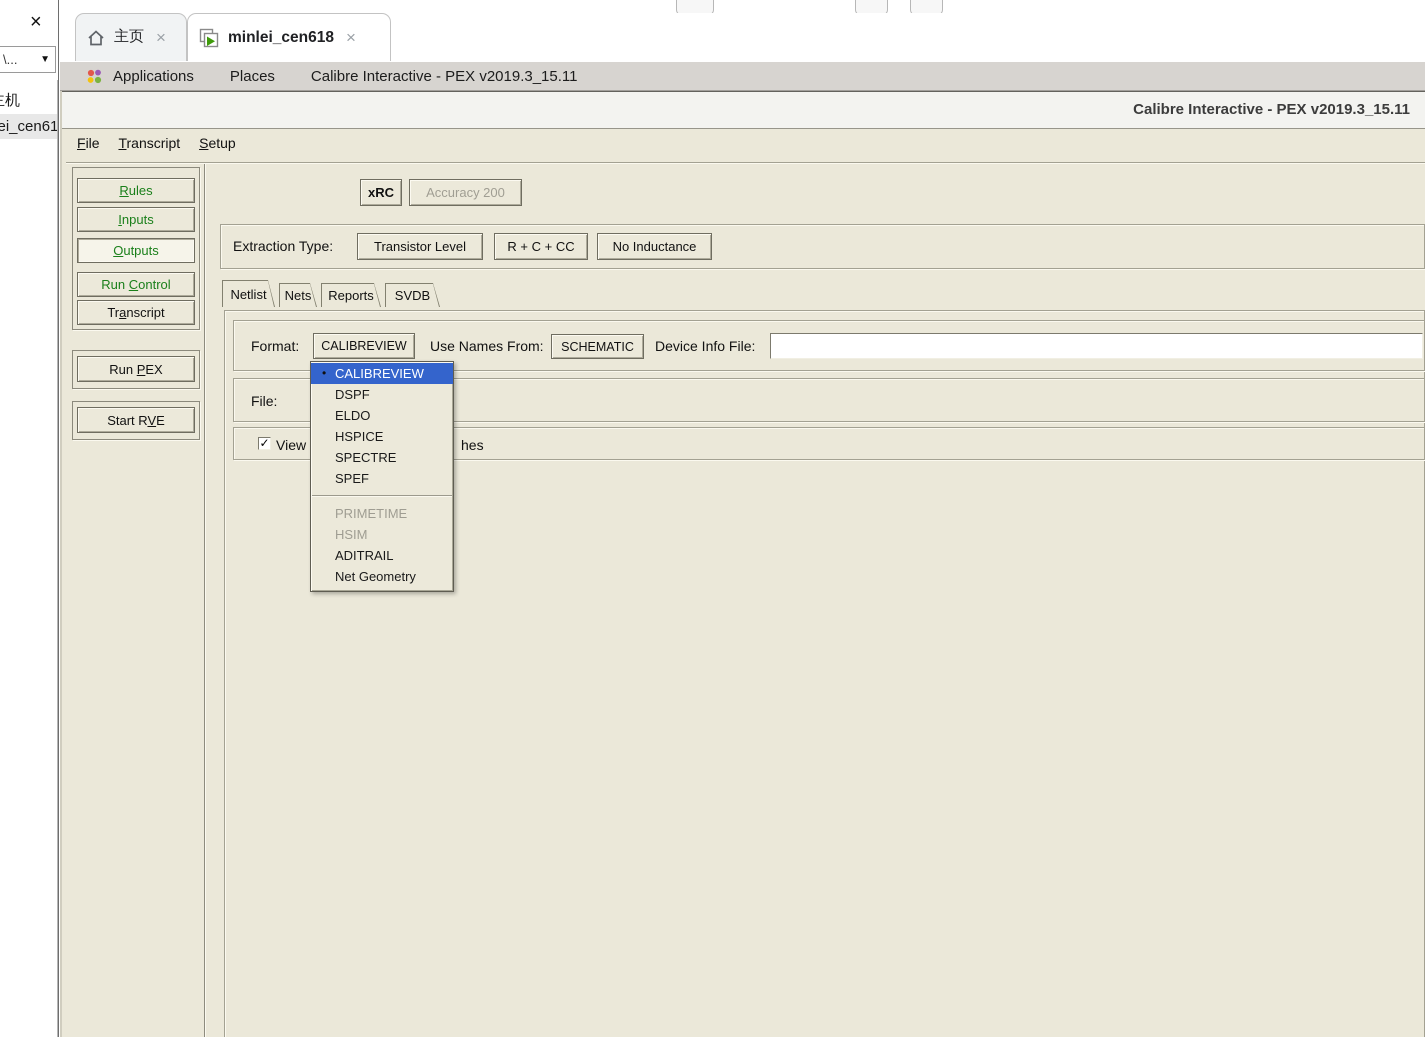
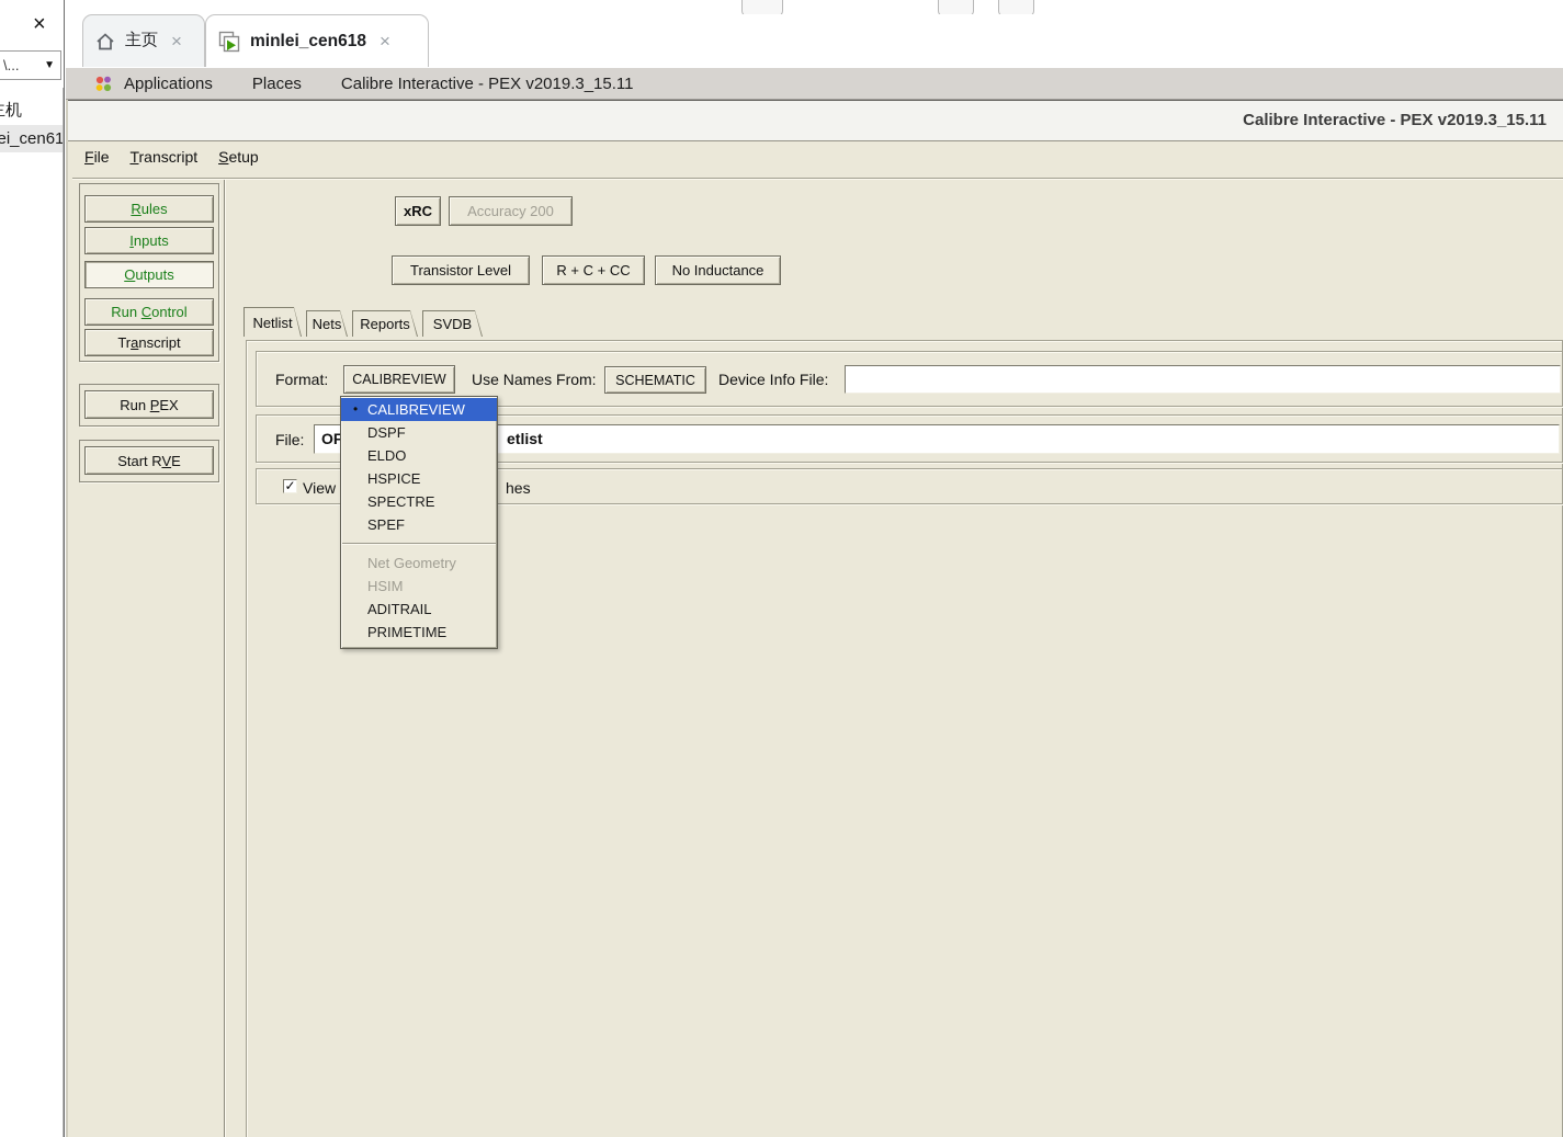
  主页
  ×
  minlei_cen618
  ×
  Applications
  Places
  Calibre Interactive - PEX v2019.3_15.11
  Calibre Interactive - PEX v2019.3_15.11
  File Transcript Setup
  Rules
  Inputs
  Outputs
  Run Control
  Transcript
  Run PEX
  Start RVE
  xRC
  Accuracy 200
- Extraction Type:
  Transistor Level
  R + C + CC
  No Inductance
  Netlist
  Nets
  Reports
  SVDB
  Format:
  Use Names From:
  Device Info File:
  CALIBREVIEW
  SCHEMATIC
  File:
+ OF
+ etlist
  ✓
  View
  hes
  •
  CALIBREVIEW
  DSPF
  ELDO
  HSPICE
  SPECTRE
  SPEF
- PRIMETIME
+ Net Geometry
  HSIM
  ADITRAIL
- Net Geometry
+ PRIMETIME
  ×
  \...
  ▼
